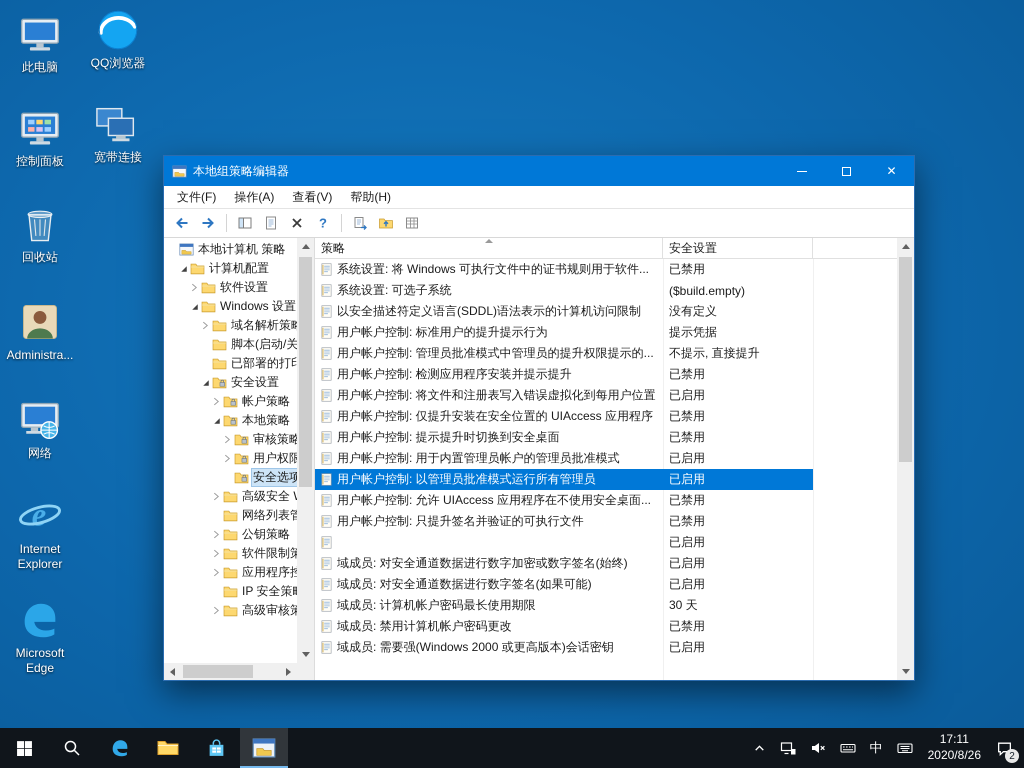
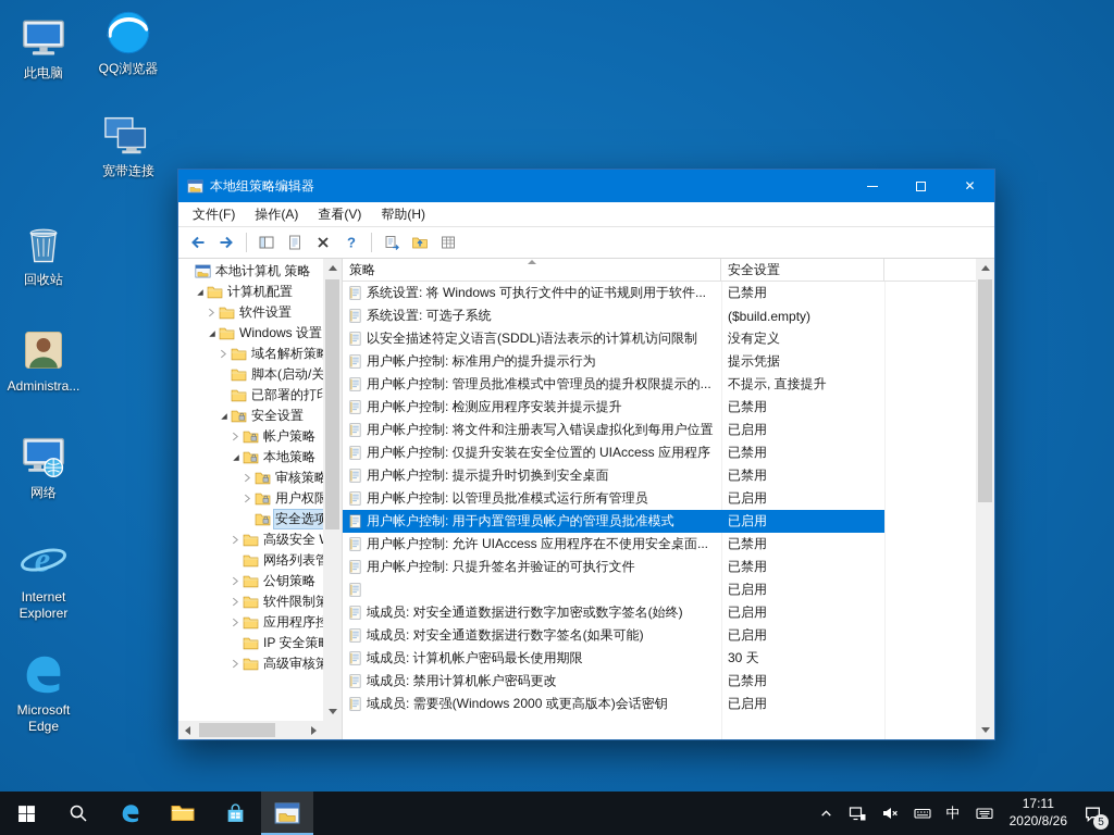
  此电脑
  QQ浏览器
- 控制面板
  宽带连接
  回收站
  Administra...
  网络
  e
  Internet Explorer
  Microsoft Edge
  本地组策略编辑器
  ✕
  文件(F)
  操作(A)
  查看(V)
  帮助(H)
  ?
  本地计算机 策略
  计算机配置
  软件设置
  Windows 设置
  域名解析策
  脚本(启动/关
  已部署的打
  安全设置
  帐户策略
  本地策略
  审核策略
  安全选项
  公钥策略
  软件限制策
  策略
  安全设置
  系统设置: 将 Windows 可执行文件中的证书规则用于软件...
  已禁用
  系统设置: 可选子系统
  ($build.empty)
  以安全描述符定义语言(SDDL)语法表示的计算机访问限制
  没有定义
  用户帐户控制: 标准用户的提升提示行为
  提示凭据
  用户帐户控制: 管理员批准模式中管理员的提升权限提示的...
  不提示, 直接提升
  用户帐户控制: 检测应用程序安装并提示提升
  已禁用
  用户帐户控制: 将文件和注册表写入错误虚拟化到每用户位置
  已启用
  用户帐户控制: 仅提升安装在安全位置的 UIAccess 应用程序
  已禁用
  用户帐户控制: 提示提升时切换到安全桌面
  已禁用
- 用户帐户控制: 用于内置管理员帐户的管理员批准模式
+ 用户帐户控制: 以管理员批准模式运行所有管理员
  已启用
- 用户帐户控制: 以管理员批准模式运行所有管理员
+ 用户帐户控制: 用于内置管理员帐户的管理员批准模式
  已启用
  用户帐户控制: 允许 UIAccess 应用程序在不使用安全桌面...
  已禁用
  用户帐户控制: 只提升签名并验证的可执行文件
  已禁用
  已启用
  域成员: 对安全通道数据进行数字加密或数字签名(始终)
  已启用
  域成员: 对安全通道数据进行数字签名(如果可能)
  已启用
  域成员: 计算机帐户密码最长使用期限
  30 天
  域成员: 禁用计算机帐户密码更改
  已禁用
  域成员: 需要强(Windows 2000 或更高版本)会话密钥
  已启用
  中
  17:11
  2020/8/26
- 2
+ 5
